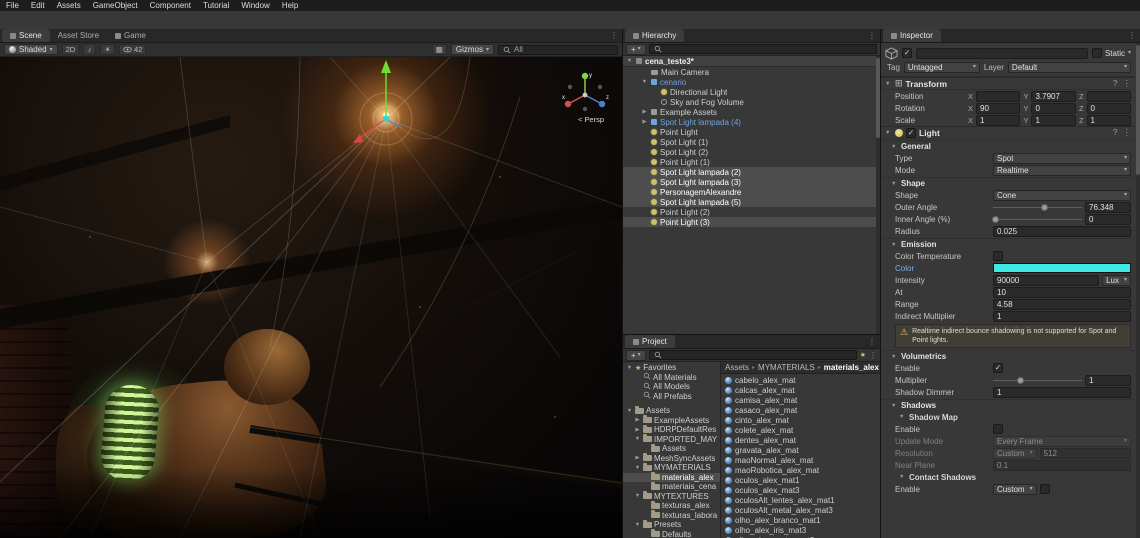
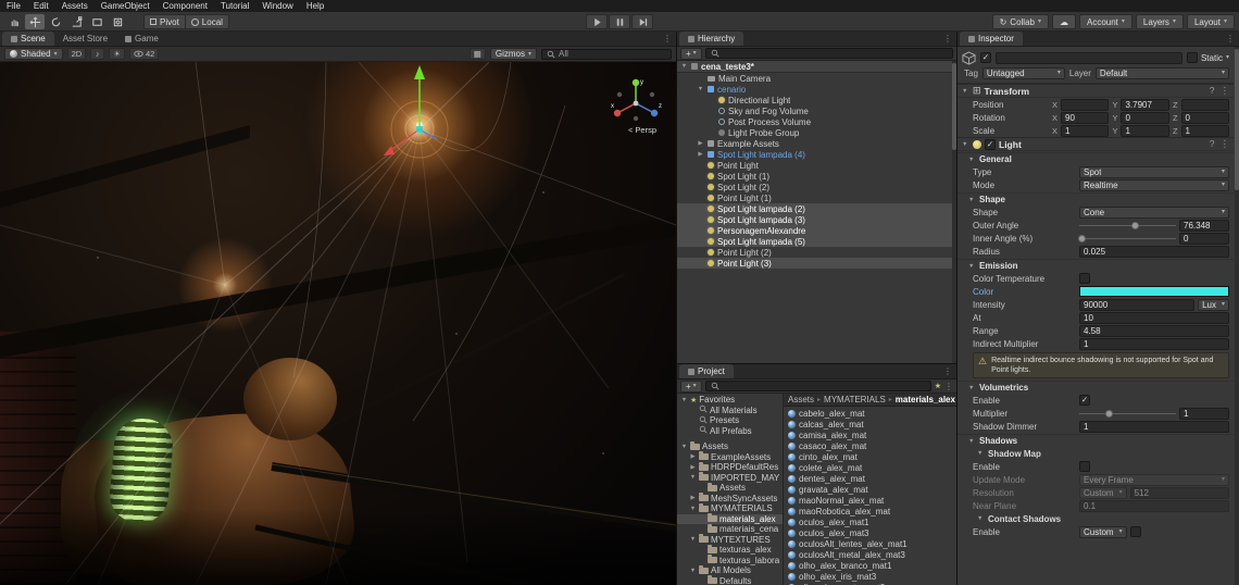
  File
  Edit
  Assets
  GameObject
  Component
  Tutorial
  Window
  Help
+ Pivot
+ Local
+ ↻
+ Collab
+ ☁
+ Account
+ Layers
+ Layout
  Scene
  Asset Store
  Game
  ⋮
  Shaded
  2D
  ♪
  ☀
  42
  ▦
  Gizmos
  All
  < Persp
  Hierarchy
  ⋮
  +
  cena_teste3*
  Main Camera
  cenario
  Directional Light
  Sky and Fog Volume
+ Post Process Volume
+ Light Probe Group
  Example Assets
  Spot Light lampada (4)
  Point Light
  Spot Light (1)
  Spot Light (2)
  Point Light (1)
  Spot Light lampada (2)
  Spot Light lampada (3)
  PersonagemAlexandre
  Spot Light lampada (5)
  Point Light (2)
  Point Light (3)
  Project
  ⋮
  +
  ⋮
  Favorites
  All Materials
- All Models
+ Presets
  All Prefabs
  Assets
  ExampleAssets
  HDRPDefaultRes
  IMPORTED_MAY
  Assets
  MeshSyncAssets
  MYMATERIALS
  materials_alex
  materiais_cena
  MYTEXTURES
  texturas_alex
  texturas_labora
- Presets
+ All Models
  Defaults
  Assets
  MYMATERIALS
  materials_alex
  cabelo_alex_mat
  calcas_alex_mat
  camisa_alex_mat
  casaco_alex_mat
  cinto_alex_mat
  colete_alex_mat
  dentes_alex_mat
  gravata_alex_mat
  maoNormal_alex_mat
  maoRobotica_alex_mat
  oculos_alex_mat1
  oculos_alex_mat3
  oculosAlt_lentes_alex_mat1
  oculosAlt_metal_alex_mat3
  olho_alex_branco_mat1
  olho_alex_iris_mat3
  Inspector
  ⋮
  ✓
  Static
  Tag
  Untagged
  Layer
  Default
  ⊞
  Transform
  ?
  ⋮
  Position
  X
  Y
  3.7907
  Z
  Rotation
  X
  90
  Y
  0
  Z
  0
  Scale
  X
  1
  Y
  1
  Z
  1
  ✓
  Light
  ?
  ⋮
  General
  Type
  Spot
  Mode
  Realtime
  Shape
  Shape
  Cone
  Outer Angle
  76.348
  Inner Angle (%)
  0
  Radius
  0.025
  Emission
  Color Temperature
  Color
  Intensity
  90000
  Lux
  At
  10
  Range
  4.58
  Indirect Multiplier
  1
  ⚠
  Volumetrics
  Enable
  ✓
  Multiplier
  1
  Shadow Dimmer
  1
  Shadows
  Shadow Map
  Enable
  Update Mode
  Every Frame
  Resolution
  Custom
  512
  Near Plane
  0.1
  Contact Shadows
  Enable
  Custom
